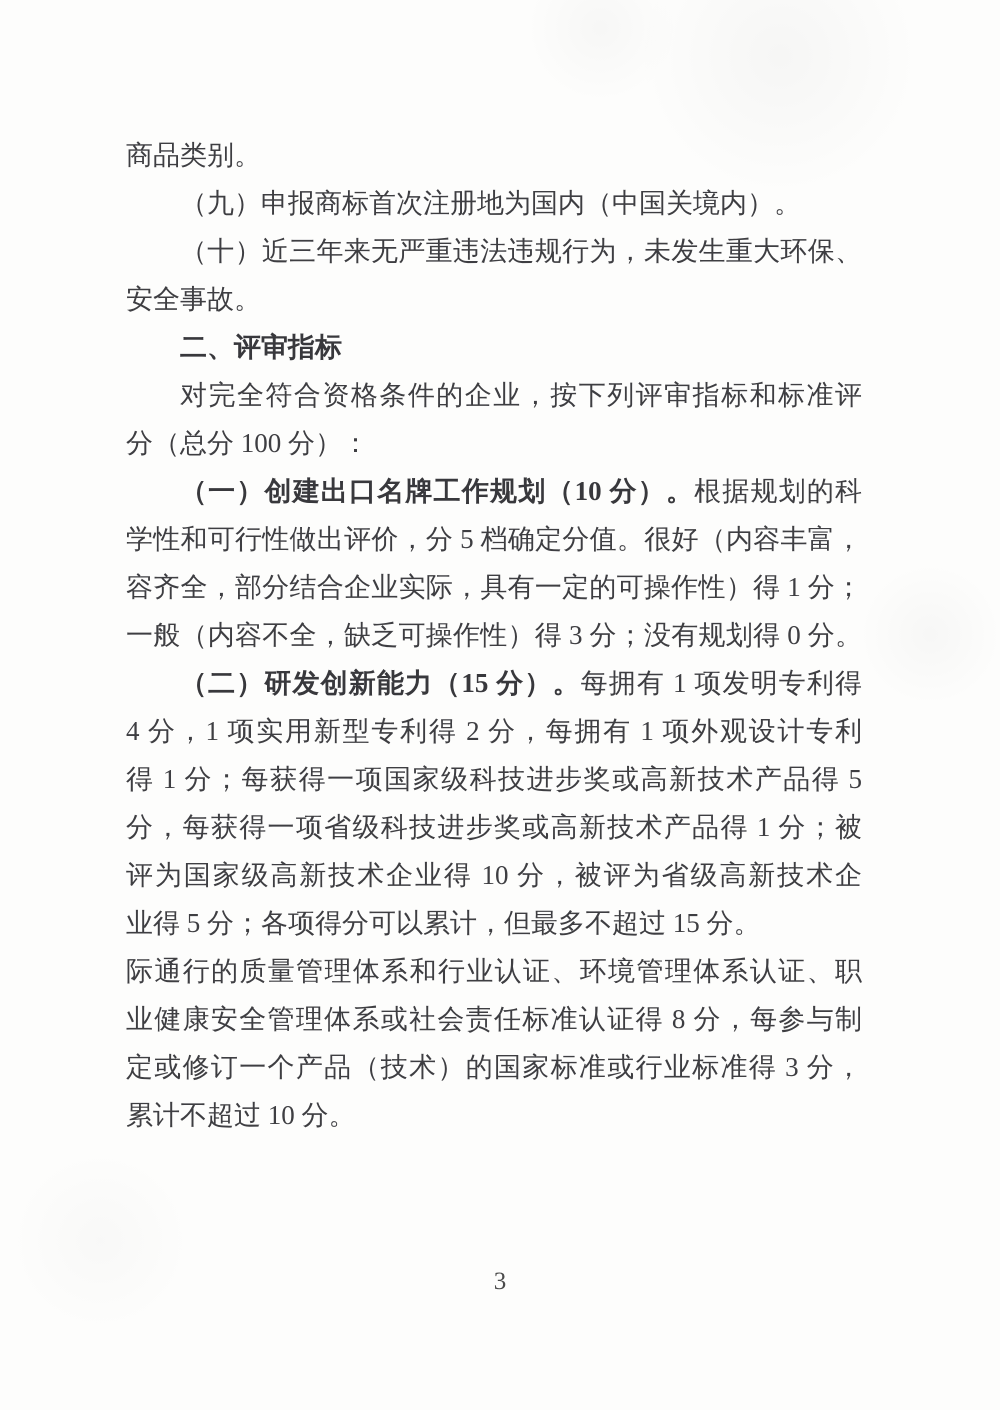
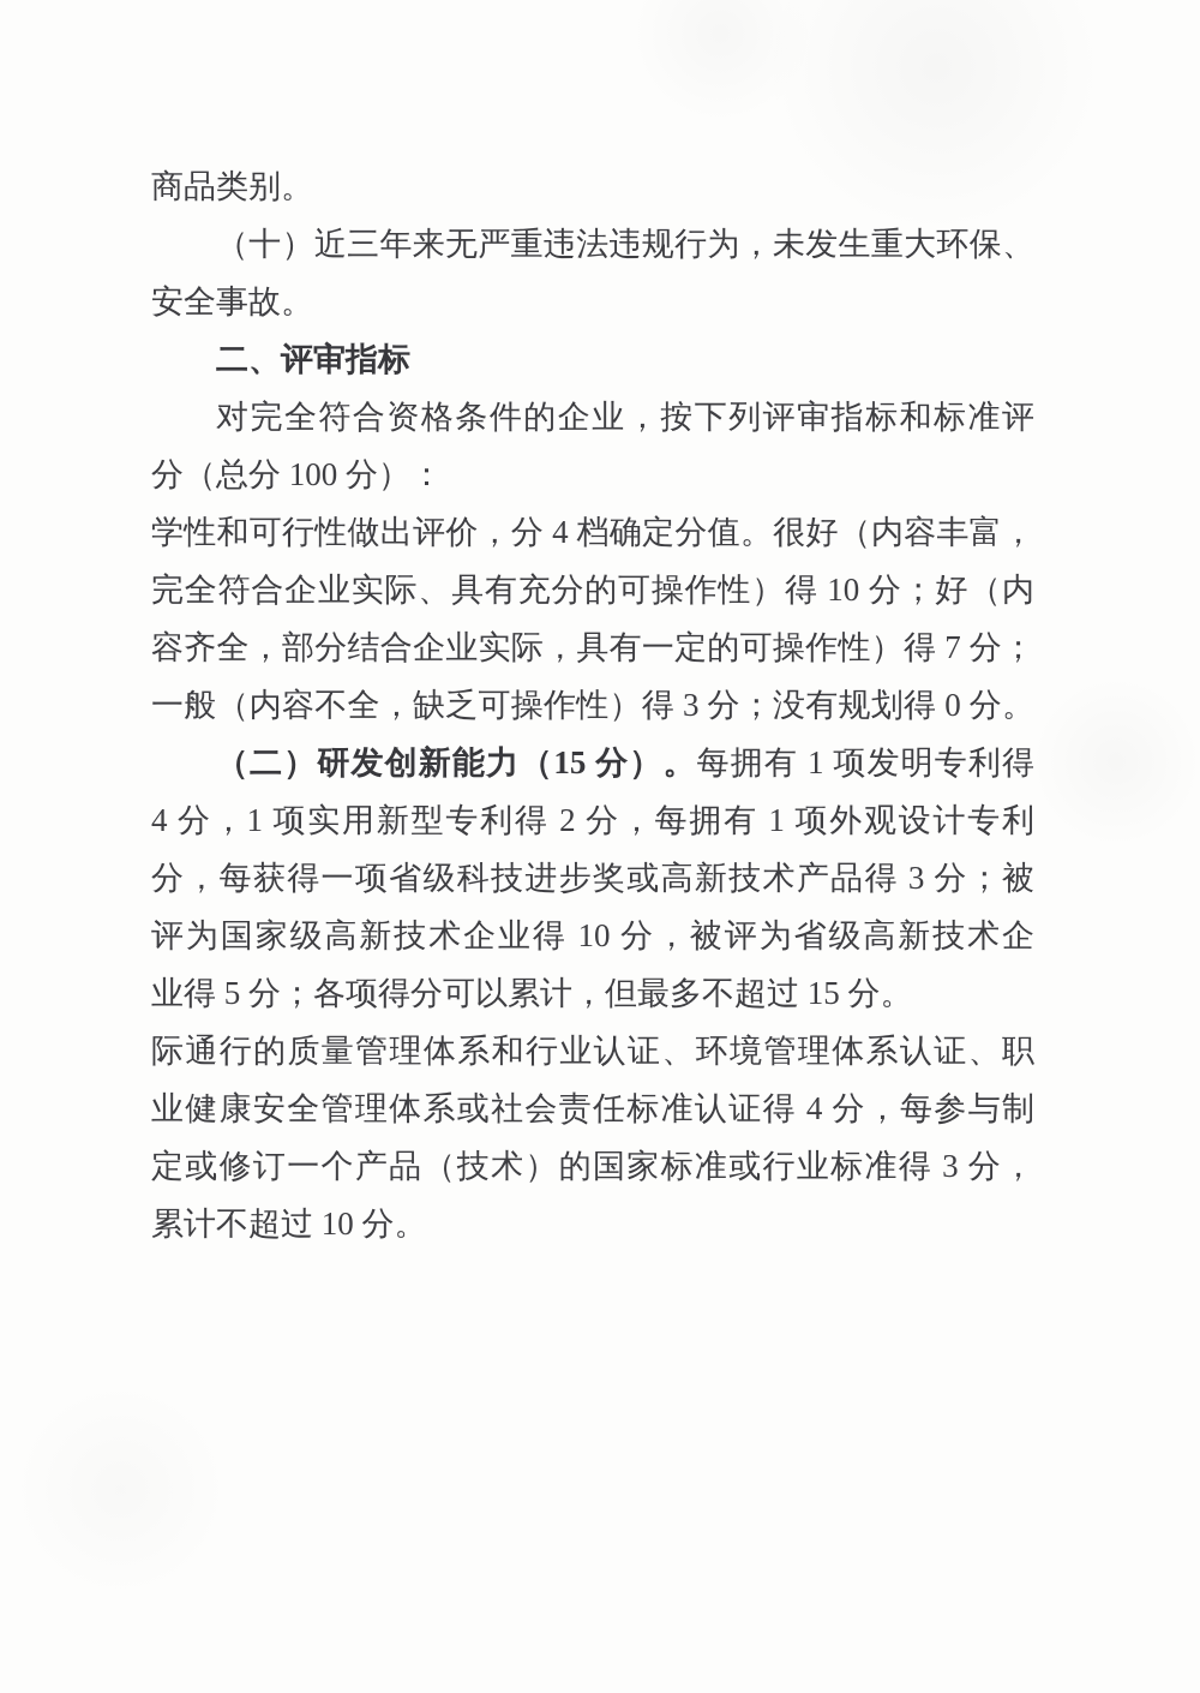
  商品类别。
- （九）申报商标首次注册地为国内（中国关境内）。
  （十）近三年来无严重违法违规行为，未发生重大环保、
  安全事故。
  二、评审指标
  对完全符合资格条件的企业，按下列评审指标和标准评
  分（总分 100 分）：
- （一）创建出口名牌工作规划（10 分）。根据规划的科
- 学性和可行性做出评价，分 5 档确定分值。很好（内容丰富，
+ 学性和可行性做出评价，分 4 档确定分值。很好（内容丰富，
+ 完全符合企业实际、具有充分的可操作性）得 10 分；好（内
- 容齐全，部分结合企业实际，具有一定的可操作性）得 1 分；
+ 容齐全，部分结合企业实际，具有一定的可操作性）得 7 分；
  一般（内容不全，缺乏可操作性）得 3 分；没有规划得 0 分。
  （二）研发创新能力（15 分）。每拥有 1 项发明专利得
  4 分，1 项实用新型专利得 2 分，每拥有 1 项外观设计专利
- 得 1 分；每获得一项国家级科技进步奖或高新技术产品得 5
- 分，每获得一项省级科技进步奖或高新技术产品得 1 分；被
+ 分，每获得一项省级科技进步奖或高新技术产品得 3 分；被
  评为国家级高新技术企业得 10 分，被评为省级高新技术企
  业得 5 分；各项得分可以累计，但最多不超过 15 分。
  际通行的质量管理体系和行业认证、环境管理体系认证、职
- 业健康安全管理体系或社会责任标准认证得 8 分，每参与制
+ 业健康安全管理体系或社会责任标准认证得 4 分，每参与制
  定或修订一个产品（技术）的国家标准或行业标准得 3 分，
  累计不超过 10 分。
- 3
